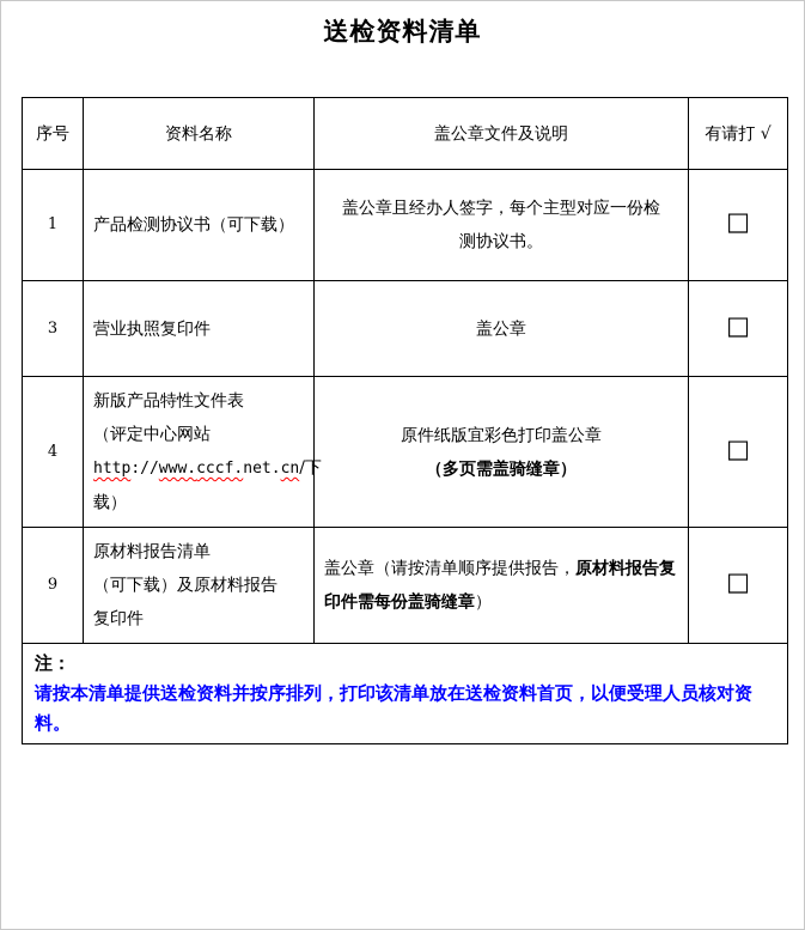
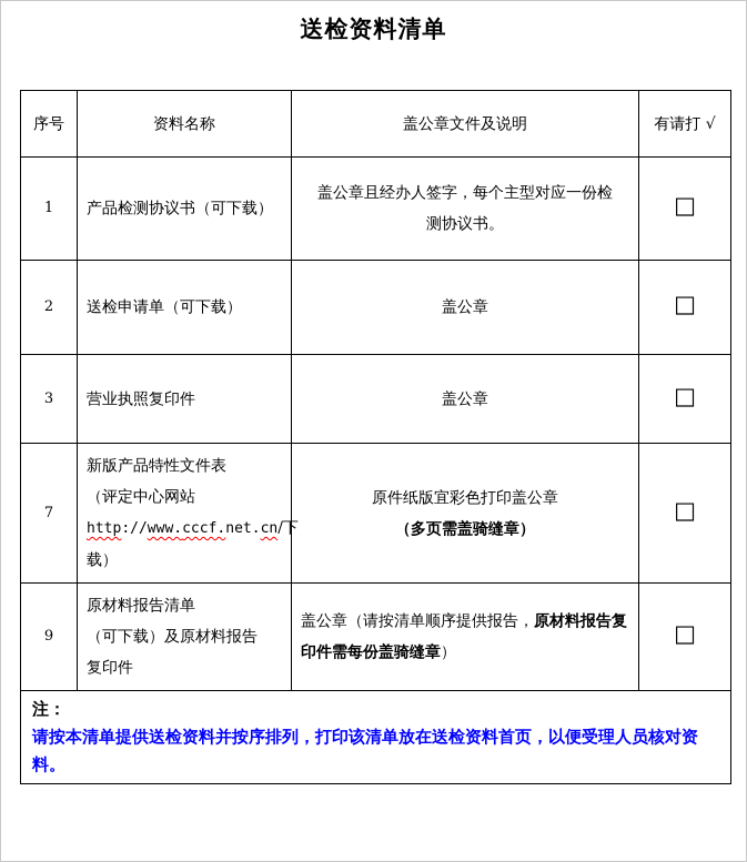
  送检资料清单
  序号	资料名称	盖公章文件及说明	有请打 √
  1	产品检测协议书（可下载）	盖公章且经办人签字，每个主型对应一份检测协议书。	□
+ 2	送检申请单（可下载）	盖公章	□
  3	营业执照复印件	盖公章	□
- 4	新版产品特性文件表 （评定中心网站 http://www.cccf.net.cn/下 载）	原件纸版宜彩色打印盖公章 （多页需盖骑缝章）	□
+ 7	新版产品特性文件表 （评定中心网站 http://www.cccf.net.cn/下 载）	原件纸版宜彩色打印盖公章 （多页需盖骑缝章）	□
  9	原材料报告清单 （可下载）及原材料报告 复印件	盖公章（请按清单顺序提供报告，原材料报告复印件需每份盖骑缝章）	□
  注： 请按本清单提供送检资料并按序排列，打印该清单放在送检资料首页，以便受理人员核对资料。
